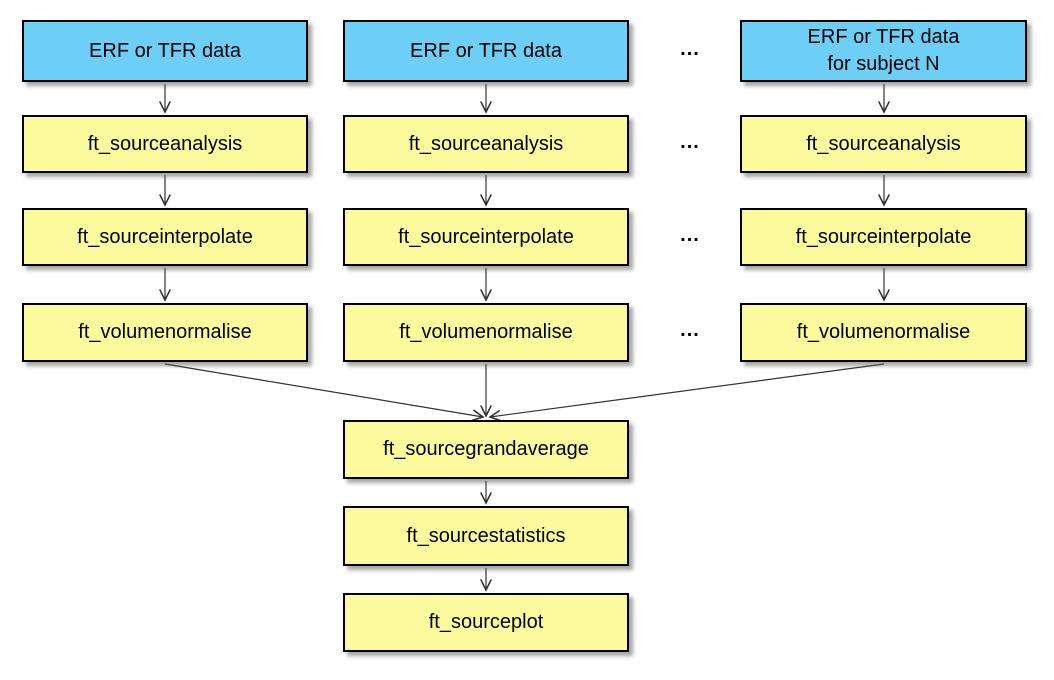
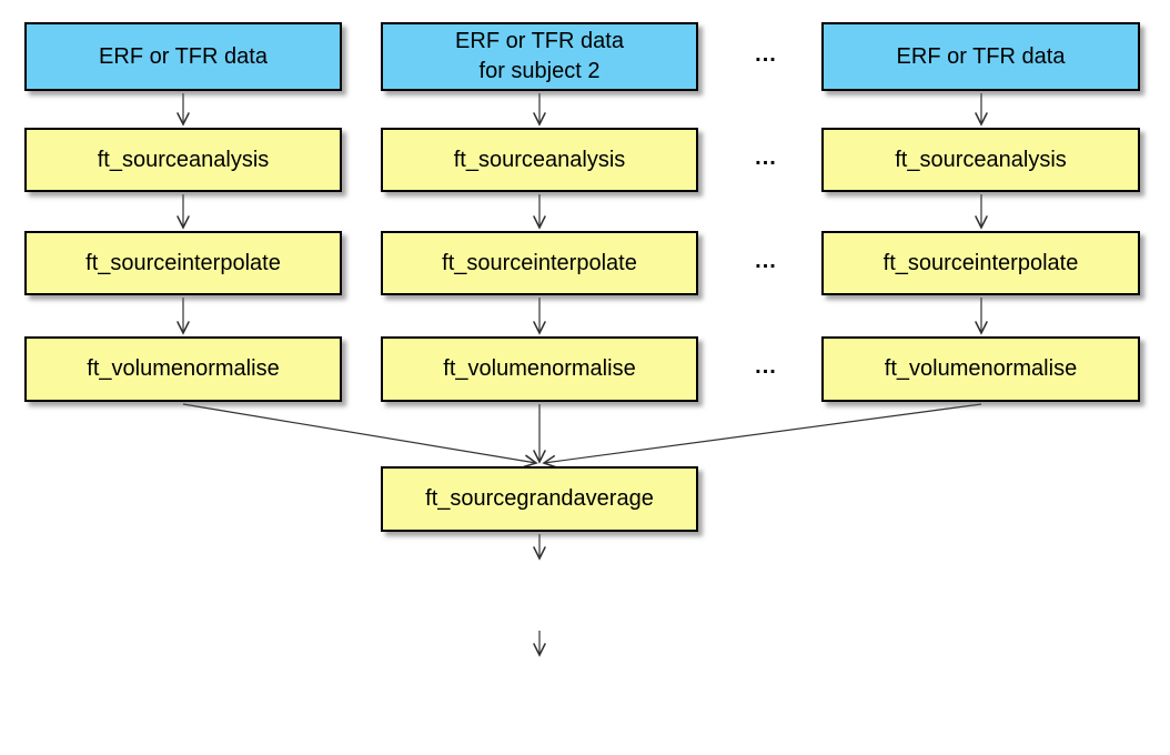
  ERF or TFR data
  ft_sourceanalysis
  ft_sourceinterpolate
  ft_volumenormalise
  ERF or TFR data
+ for subject 2
  ft_sourceanalysis
  ft_sourceinterpolate
  ft_volumenormalise
  ERF or TFR data
- for subject N
  ft_sourceanalysis
  ft_sourceinterpolate
  ft_volumenormalise
  ...
  ...
  ...
  ...
  ft_sourcegrandaverage
- ft_sourcestatistics
- ft_sourceplot
